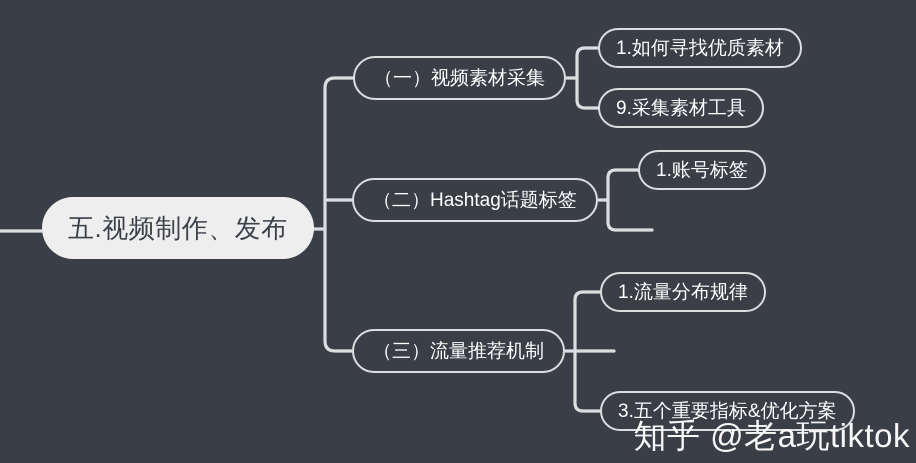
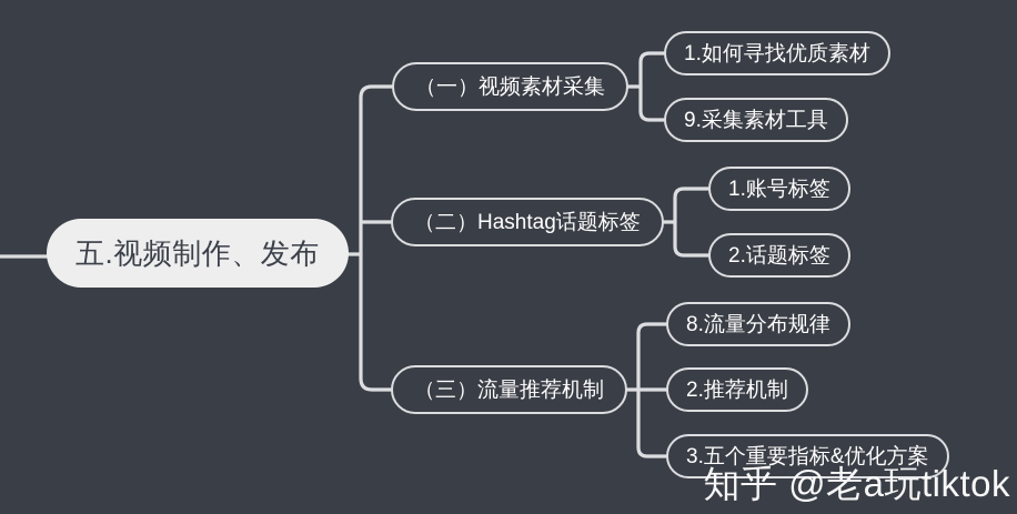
  五.视频制作、发布
  （一）视频素材采集
  （二）Hashtag话题标签
  （三）流量推荐机制
  1.如何寻找优质素材
  9.采集素材工具
  1.账号标签
+ 2.话题标签
- 1.流量分布规律
+ 8.流量分布规律
+ 2.推荐机制
  3.五个重要指标&优化方案
  知乎 @老a玩tiktok
